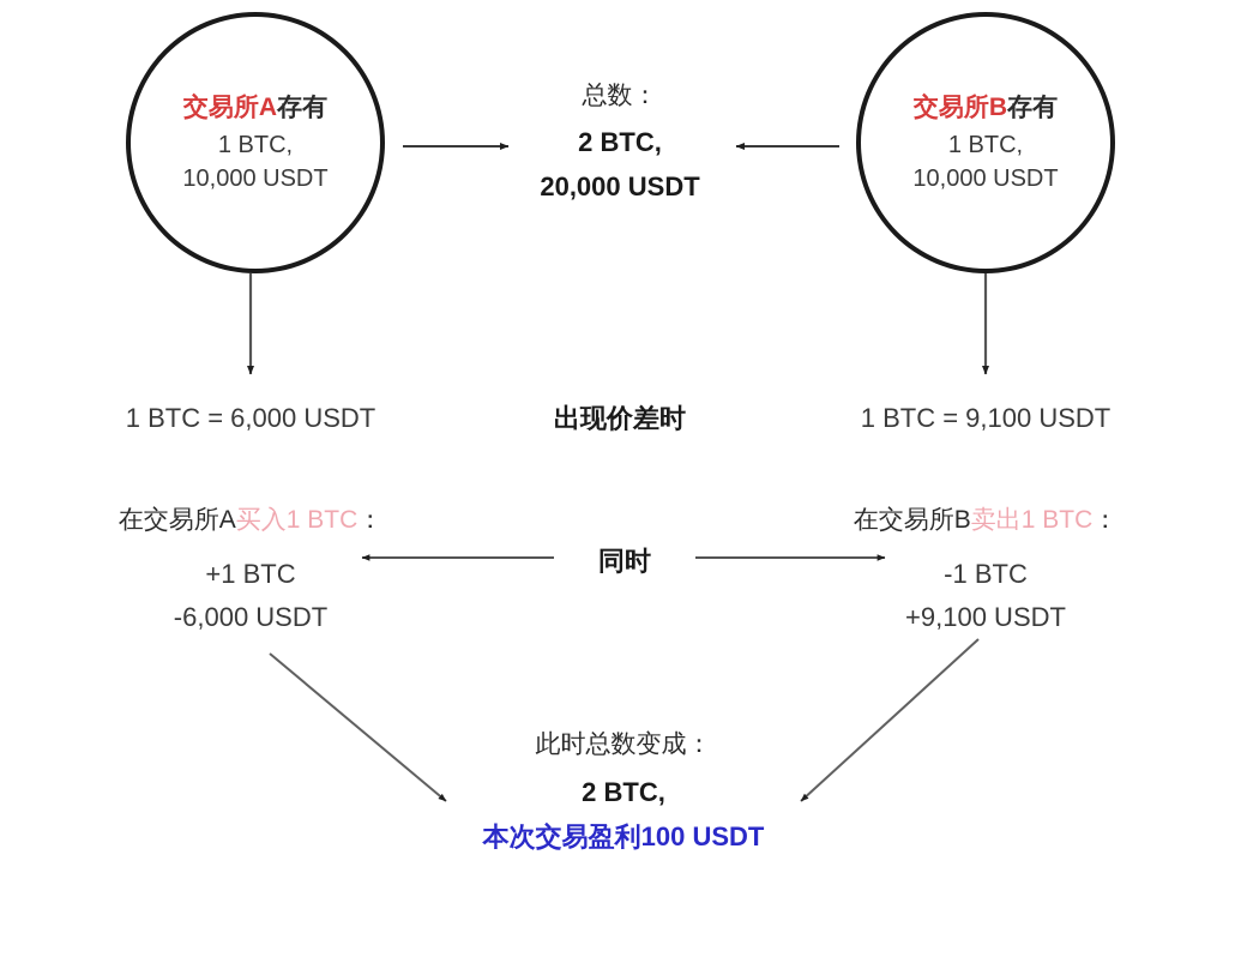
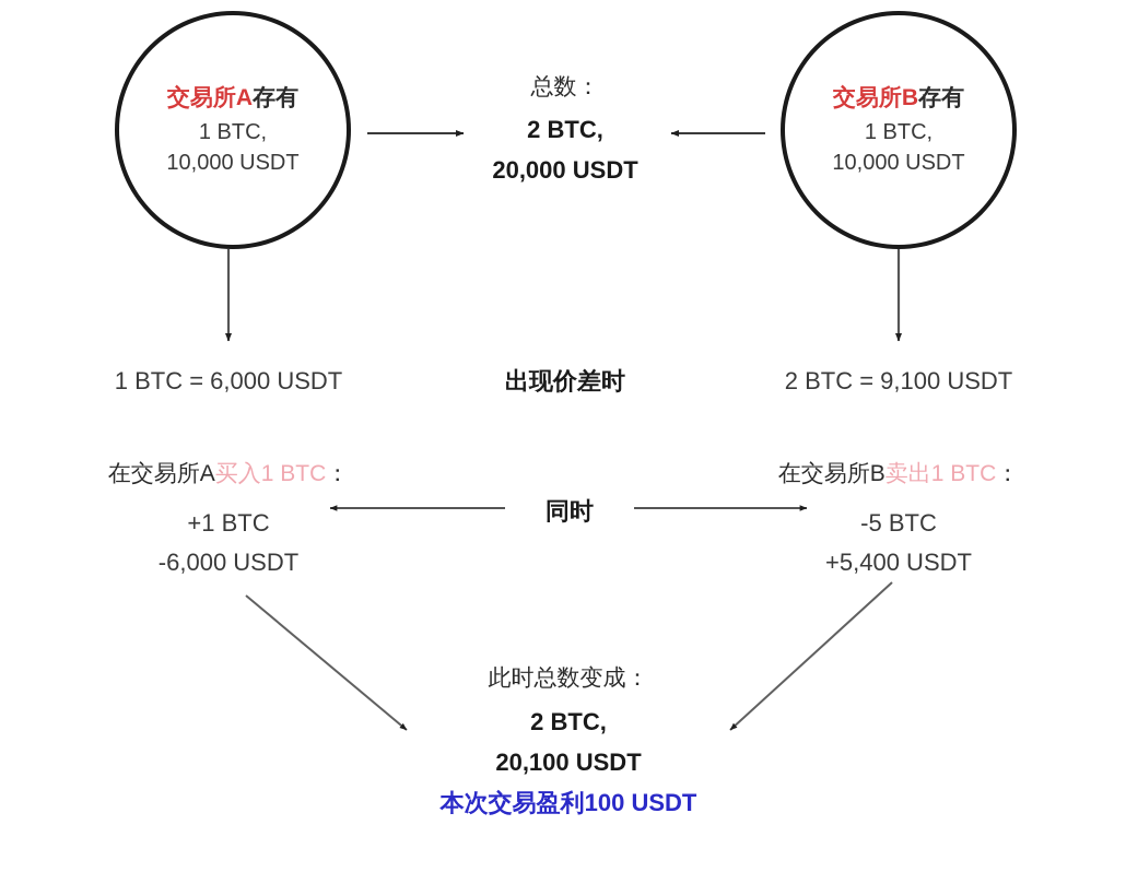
  交易所A存有
  1 BTC,
  10,000 USDT
  交易所B存有
  1 BTC,
  10,000 USDT
  总数：
  2 BTC,
  20,000 USDT
  1 BTC = 6,000 USDT
  出现价差时
- 1 BTC = 9,100 USDT
+ 2 BTC = 9,100 USDT
  在交易所A买入1 BTC：
  +1 BTC
  -6,000 USDT
  在交易所B卖出1 BTC：
- -1 BTC
+ -5 BTC
- +9,100 USDT
+ +5,400 USDT
  同时
  此时总数变成：
  2 BTC,
+ 20,100 USDT
  本次交易盈利100 USDT
